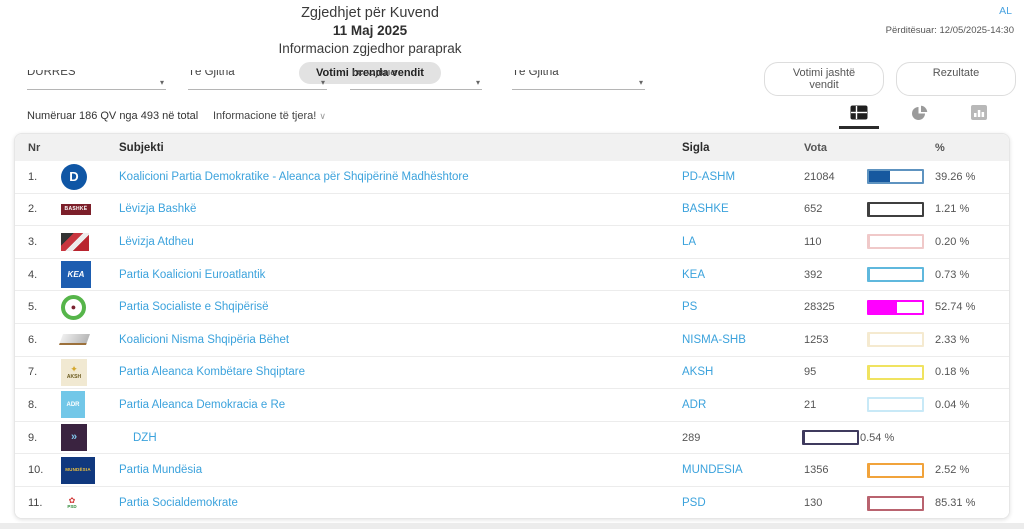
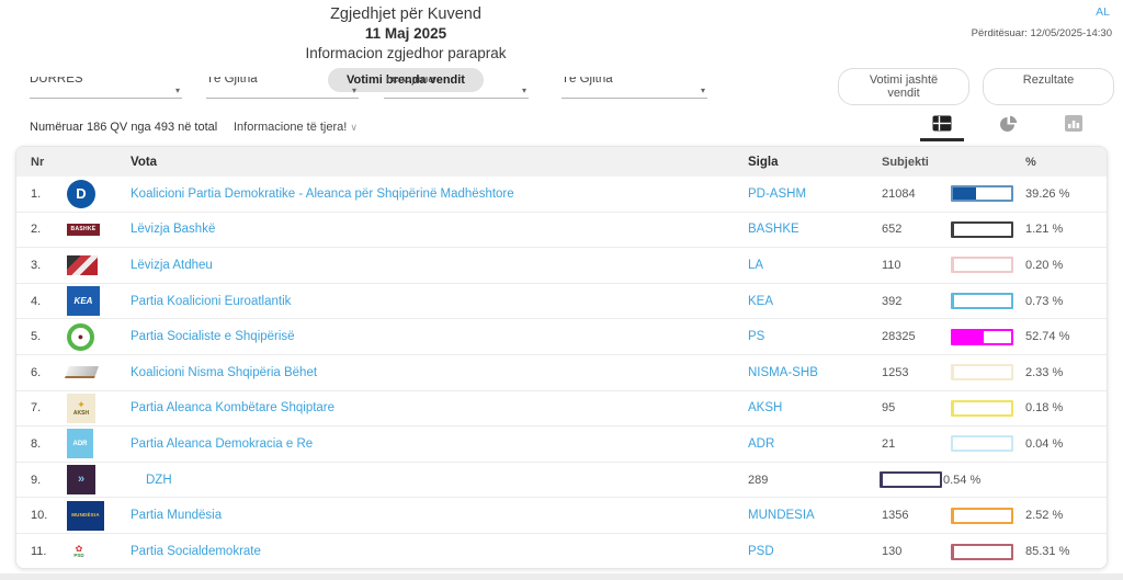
  Zgjedhjet për Kuvend
  11 Maj 2025
  Informacion zgjedhor paraprak
  Votimi brenda vendit
  AL
  Përditësuar: 12/05/2025-14:30
  Votimi jashtë vendit
  Rezultate
  DURRES
  ▾
  Të Gjitha
  ▾
  Të Gjitha
  ▾
  Të Gjitha
  ▾
  Numëruar 186 QV nga 493 në total
  Informacione të tjera! ∨
  Nr
- Subjekti
+ Vota
  Sigla
- Vota
+ Subjekti
  %
  1.
  D
  Koalicioni Partia Demokratike - Aleanca për Shqipërinë Madhështore
  PD-ASHM
  21084
  39.26 %
  2.
  Lëvizja Bashkë
  BASHKE
  652
  1.21 %
  3.
  Lëvizja Atdheu
  LA
  110
  0.20 %
  4.
  KEA
  Partia Koalicioni Euroatlantik
  KEA
  392
  0.73 %
  5.
  ●
  Partia Socialiste e Shqipërisë
  PS
  28325
  52.74 %
  6.
  Koalicioni Nisma Shqipëria Bëhet
  NISMA-SHB
  1253
  2.33 %
  7.
  ✦
  Partia Aleanca Kombëtare Shqiptare
  AKSH
  95
  0.18 %
  8.
  Partia Aleanca Demokracia e Re
  ADR
  21
  0.04 %
  9.
  »
  DZH
  289
  0.54 %
  10.
  Partia Mundësia
  MUNDESIA
  1356
  2.52 %
  11.
  ✿
  Partia Socialdemokrate
  PSD
  130
  85.31 %
